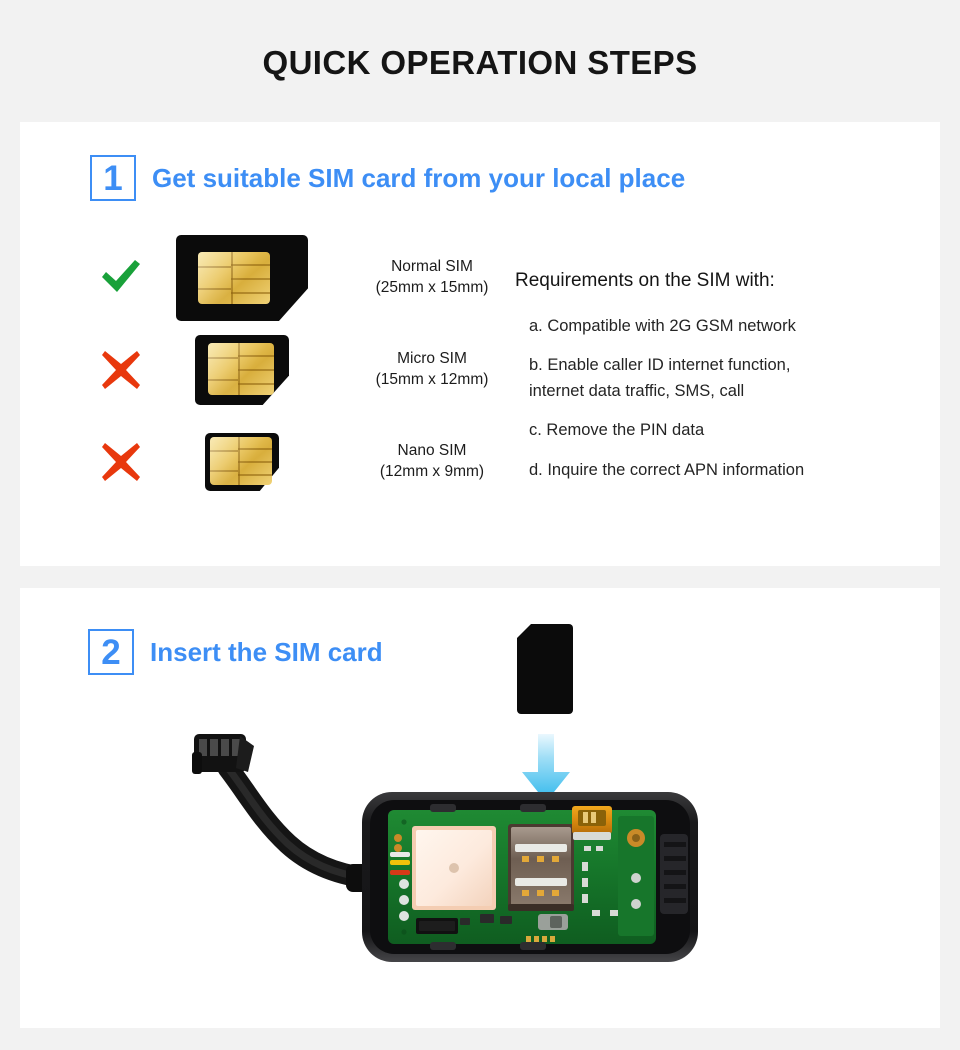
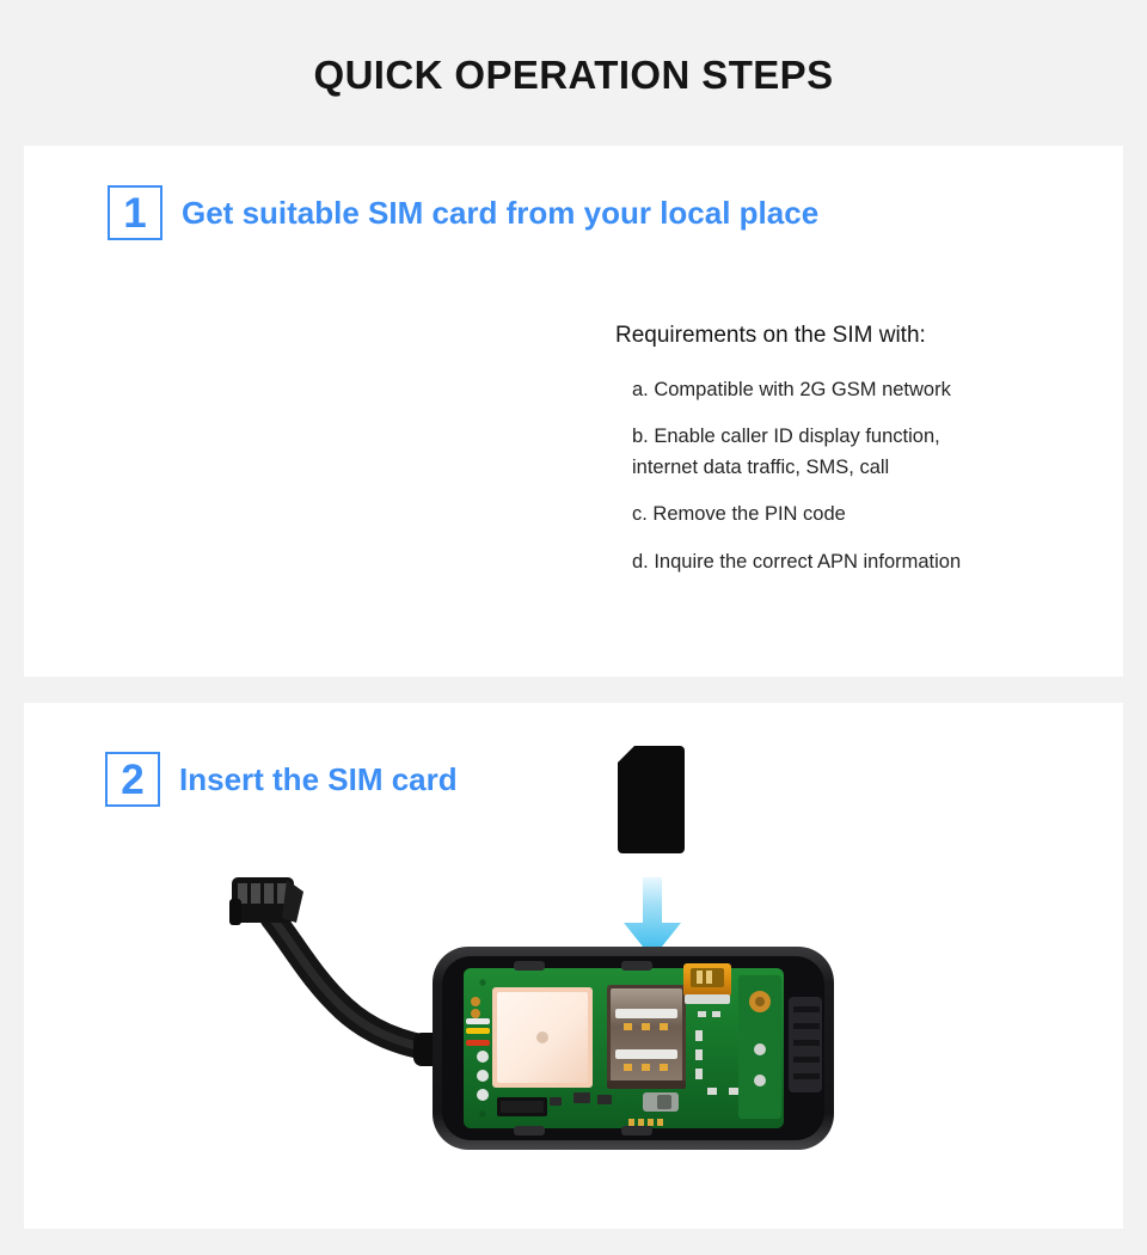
  QUICK OPERATION STEPS
  1
  Get suitable SIM card from your local place
- Normal SIM
- (25mm x 15mm)
- Micro SIM
- (15mm x 12mm)
- Nano SIM
- (12mm x 9mm)
  Requirements on the SIM with:
  a. Compatible with 2G GSM network
- b. Enable caller ID internet function,
+ b. Enable caller ID display function,
  internet data traffic, SMS, call
- c. Remove the PIN data
+ c. Remove the PIN code
  d. Inquire the correct APN information
  2
  Insert the SIM card
